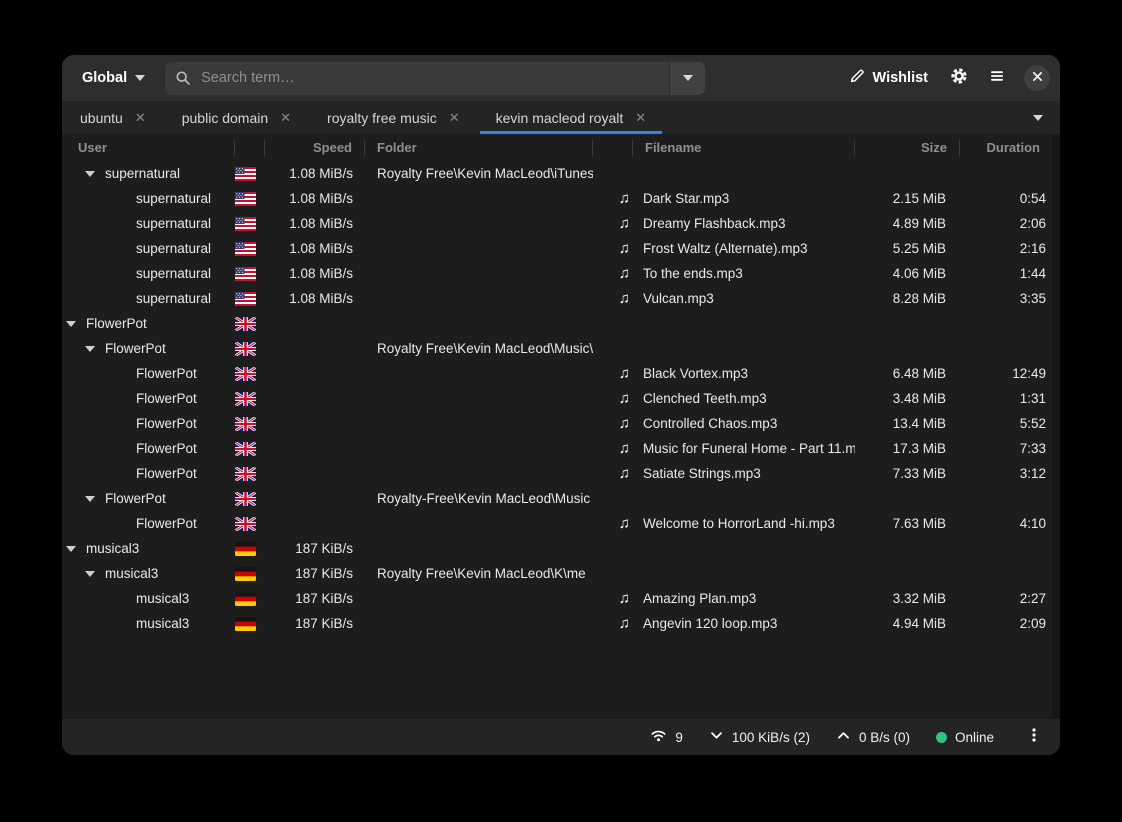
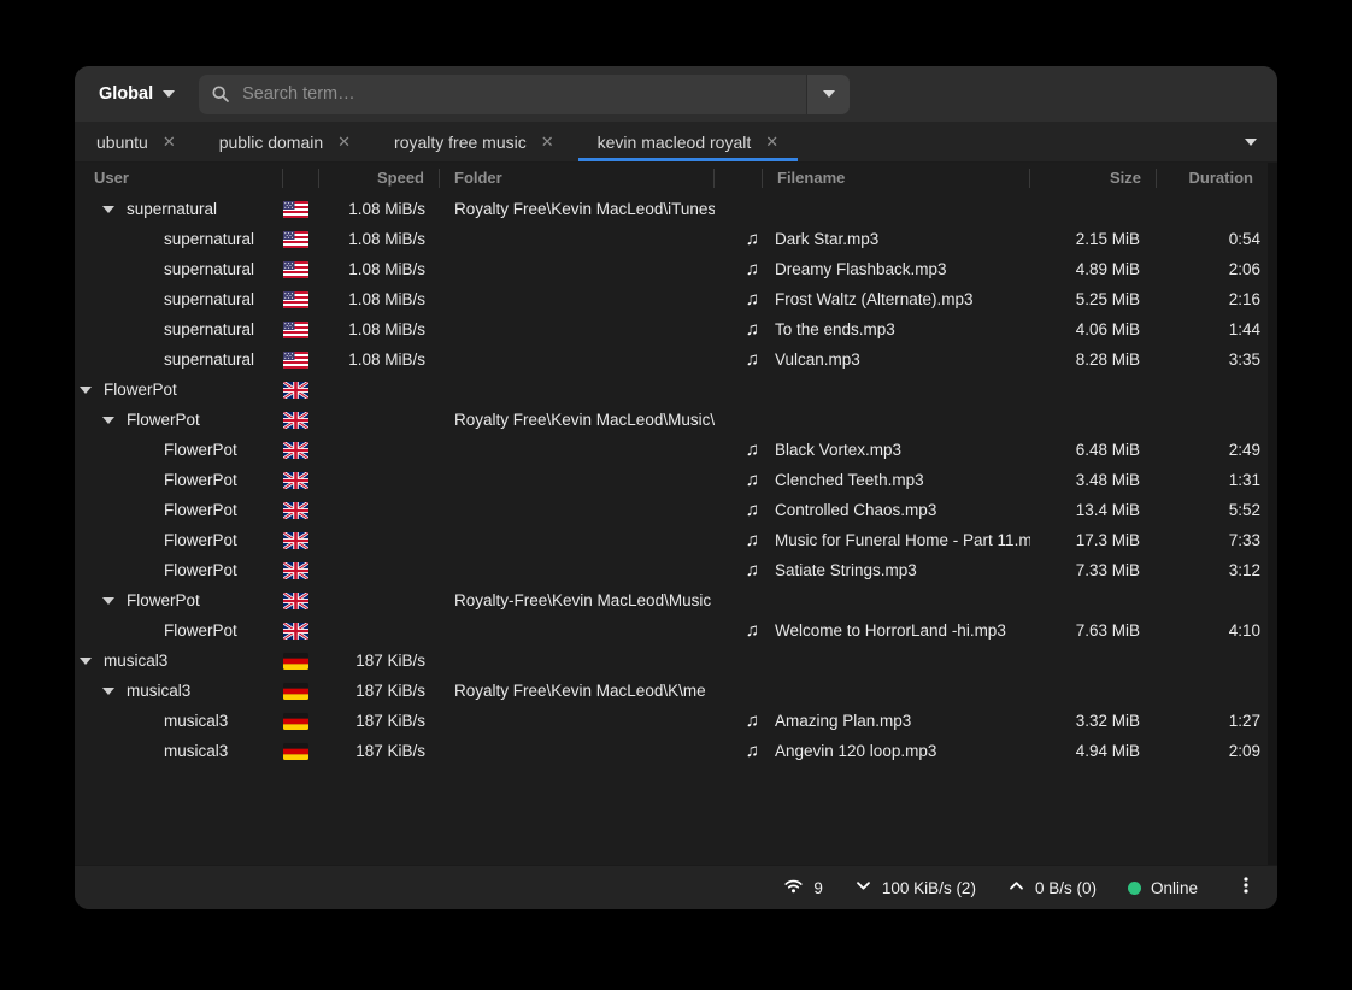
  Global
  Search term…
- Wishlist
  ubuntu
  ✕
  public domain
  ✕
  royalty free music
  ✕
  kevin macleod royalt
  ✕
  User
  Speed
  Folder
  Filename
  Size
  Duration
  supernatural
  1.08 MiB/s
  Royalty Free\Kevin MacLeod\iTunes
  supernatural
  1.08 MiB/s
  ♫
  Dark Star.mp3
  2.15 MiB
  0:54
  supernatural
  1.08 MiB/s
  ♫
  Dreamy Flashback.mp3
  4.89 MiB
  2:06
  supernatural
  1.08 MiB/s
  ♫
  Frost Waltz (Alternate).mp3
  5.25 MiB
  2:16
  supernatural
  1.08 MiB/s
  ♫
  To the ends.mp3
  4.06 MiB
  1:44
  supernatural
  1.08 MiB/s
  ♫
  Vulcan.mp3
  8.28 MiB
  3:35
  FlowerPot
  FlowerPot
  Royalty Free\Kevin MacLeod\Music\
  FlowerPot
  ♫
  Black Vortex.mp3
  6.48 MiB
- 12:49
+ 2:49
  FlowerPot
  ♫
  Clenched Teeth.mp3
  3.48 MiB
  1:31
  FlowerPot
  ♫
  Controlled Chaos.mp3
  13.4 MiB
  5:52
  FlowerPot
  ♫
  Music for Funeral Home - Part 11.m
  17.3 MiB
  7:33
  FlowerPot
  ♫
  Satiate Strings.mp3
  7.33 MiB
  3:12
  FlowerPot
  Royalty-Free\Kevin MacLeod\Music
  FlowerPot
  ♫
  Welcome to HorrorLand -hi.mp3
  7.63 MiB
  4:10
  musical3
  187 KiB/s
  musical3
  187 KiB/s
  Royalty Free\Kevin MacLeod\K\me
  musical3
  187 KiB/s
  ♫
  Amazing Plan.mp3
  3.32 MiB
- 2:27
+ 1:27
  musical3
  187 KiB/s
  ♫
  Angevin 120 loop.mp3
  4.94 MiB
  2:09
  9
  100 KiB/s (2)
  0 B/s (0)
  Online
